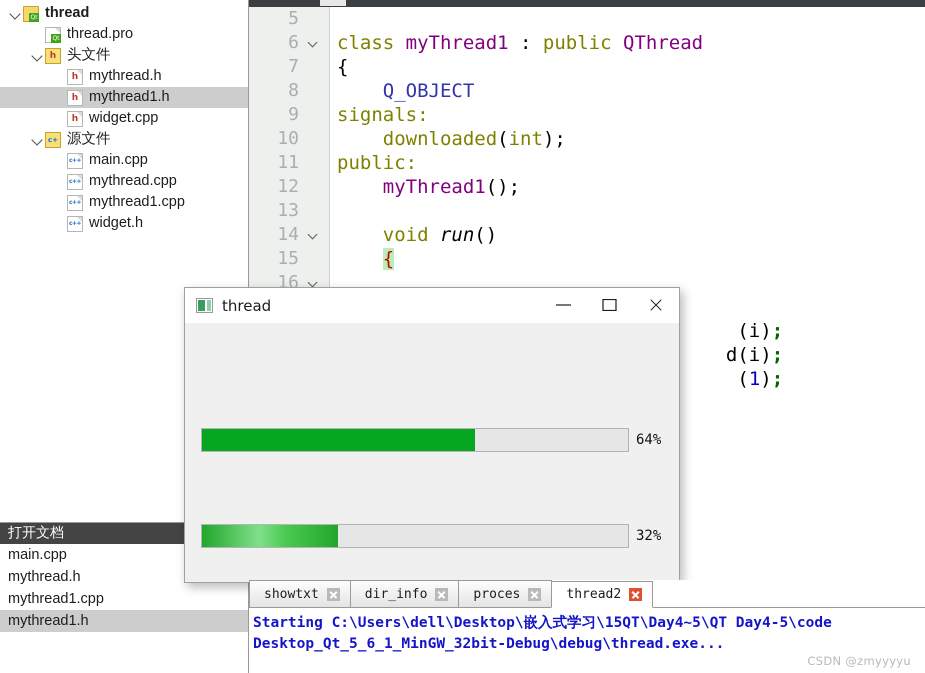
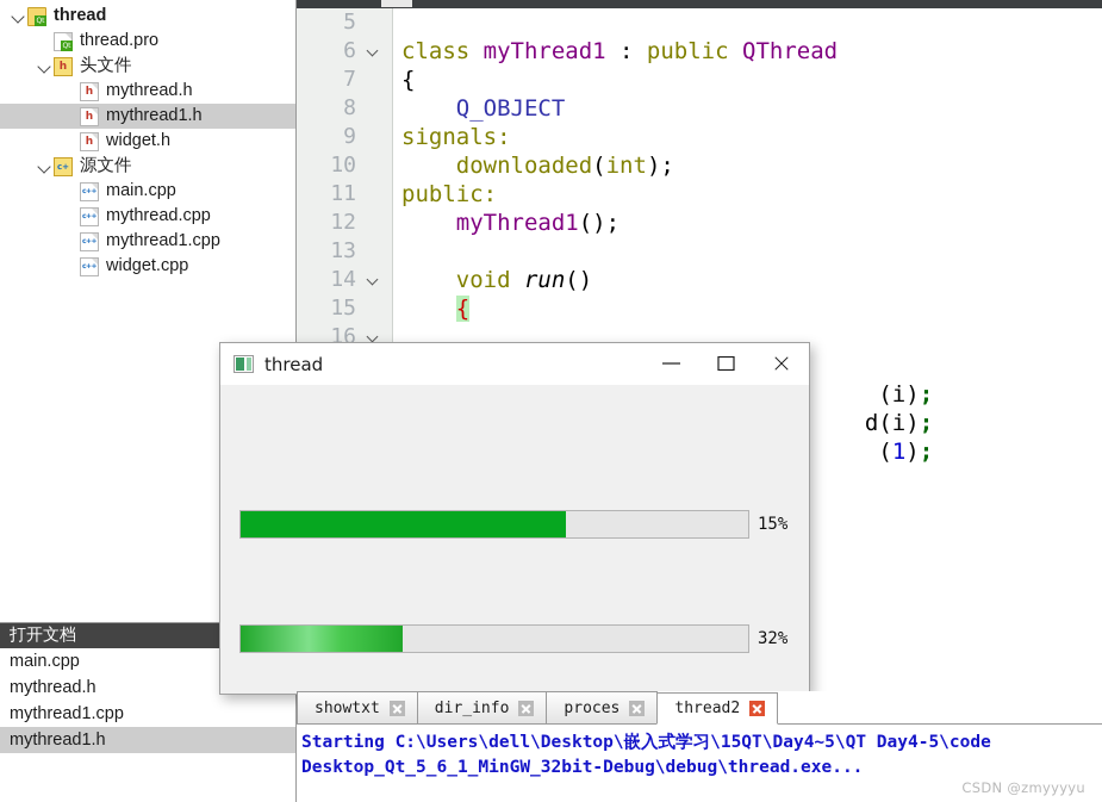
  thread
  thread.pro
  头文件
  mythread.h
  mythread1.h
- widget.cpp
+ widget.h
  源文件
  main.cpp
  mythread.cpp
  mythread1.cpp
- widget.h
+ widget.cpp
  打开文档
  main.cpp
  mythread.h
  mythread1.cpp
  mythread1.h
  5
  6
  class myThread1 : public QThread
  7
  {
  8
  Q_OBJECT
  9
  signals:
  10
  downloaded(int);
  11
  public:
  12
  myThread1();
  13
  14
  void run()
  15
  {
  16
  (i);
  d(i);
  (1);
  thread
- 64%
+ 15%
  32%
  showtxt
  dir_info
  proces
  thread2
  Starting C:\Users\dell\Desktop\嵌入式学习\15QT\Day4~5\QT Day4-5\code
  Desktop_Qt_5_6_1_MinGW_32bit-Debug\debug\thread.exe...
  CSDN @zmyyyyu
